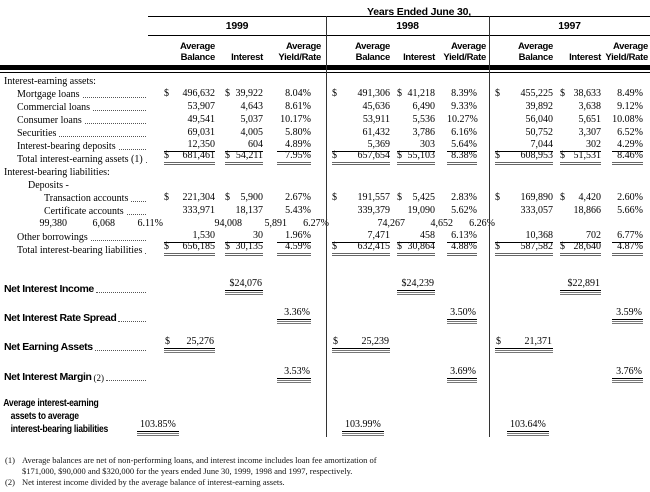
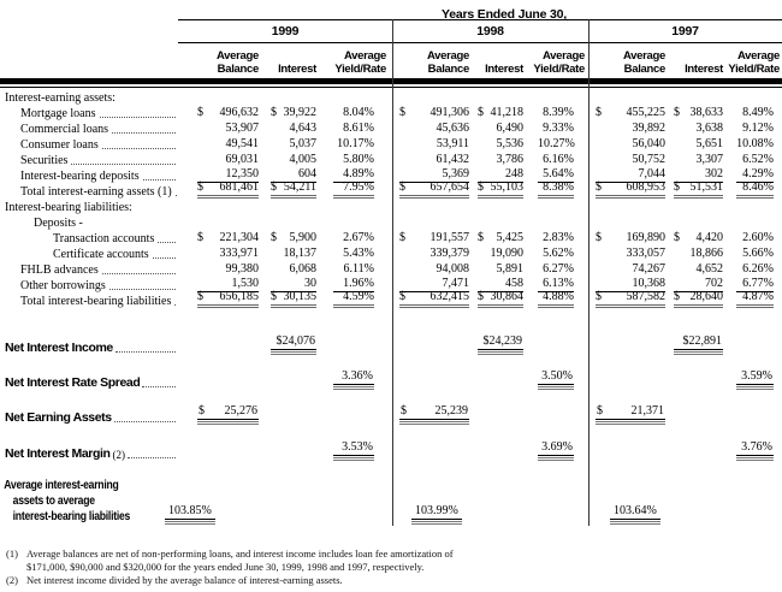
  Years Ended June 30,
  1999
  1998
  1997
  Average
  Balance
  Interest
  Average
  Yield/Rate
  Average
  Balance
  Interest
  Average
  Yield/Rate
  Average
  Balance
  Interest
  Average
  Yield/Rate
  Interest-earning assets:
  Mortgage loans
  $
  496,632
  $
  39,922
  8.04%
  $
  491,306
  $
  41,218
  8.39%
  $
  455,225
  $
  38,633
  8.49%
  Commercial loans
  53,907
  4,643
  8.61%
  45,636
  6,490
  9.33%
  39,892
  3,638
  9.12%
  Consumer loans
  49,541
  5,037
  10.17%
  53,911
  5,536
  10.27%
  56,040
  5,651
  10.08%
  Securities
  69,031
  4,005
  5.80%
  61,432
  3,786
  6.16%
  50,752
  3,307
  6.52%
  Interest-bearing deposits
  12,350
  604
  4.89%
  5,369
- 303
+ 248
  5.64%
  7,044
  302
  4.29%
  Total interest-earning assets (1)
  $
  681,461
  $
  54,211
  7.95%
  $
  657,654
  $
  55,103
  8.38%
  $
  608,953
  $
  51,531
  8.46%
  Interest-bearing liabilities:
  Deposits -
  Transaction accounts
  $
  221,304
  $
  5,900
  2.67%
  $
  191,557
  $
  5,425
  2.83%
  $
  169,890
  $
  4,420
  2.60%
  Certificate accounts
  333,971
  18,137
  5.43%
  339,379
  19,090
  5.62%
  333,057
  18,866
  5.66%
+ FHLB advances
  99,380
  6,068
  6.11%
  94,008
  5,891
  6.27%
  74,267
  4,652
  6.26%
  Other borrowings
  1,530
  30
  1.96%
  7,471
  458
  6.13%
  10,368
  702
  6.77%
  Total interest-bearing liabilities
  $
  656,185
  $
  30,135
  4.59%
  $
  632,415
  $
  30,864
  4.88%
  $
  587,582
  $
  28,640
  4.87%
  Net Interest Income
  $24,076
  $24,239
  $22,891
  Net Interest Rate Spread
  3.36%
  3.50%
  3.59%
  Net Earning Assets
  $
  25,276
  $
  25,239
  $
  21,371
  Net Interest Margin
  (2)
  3.53%
  3.69%
  3.76%
  Average interest-earning
  assets to average
  interest-bearing liabilities
  103.85%
  103.99%
  103.64%
  (1)
  Average balances are net of non-performing loans, and interest income includes loan fee amortization of $171,000, $90,000 and $320,000 for the years ended June 30, 1999, 1998 and 1997, respectively.
  (2)
  Net interest income divided by the average balance of interest-earning assets.
